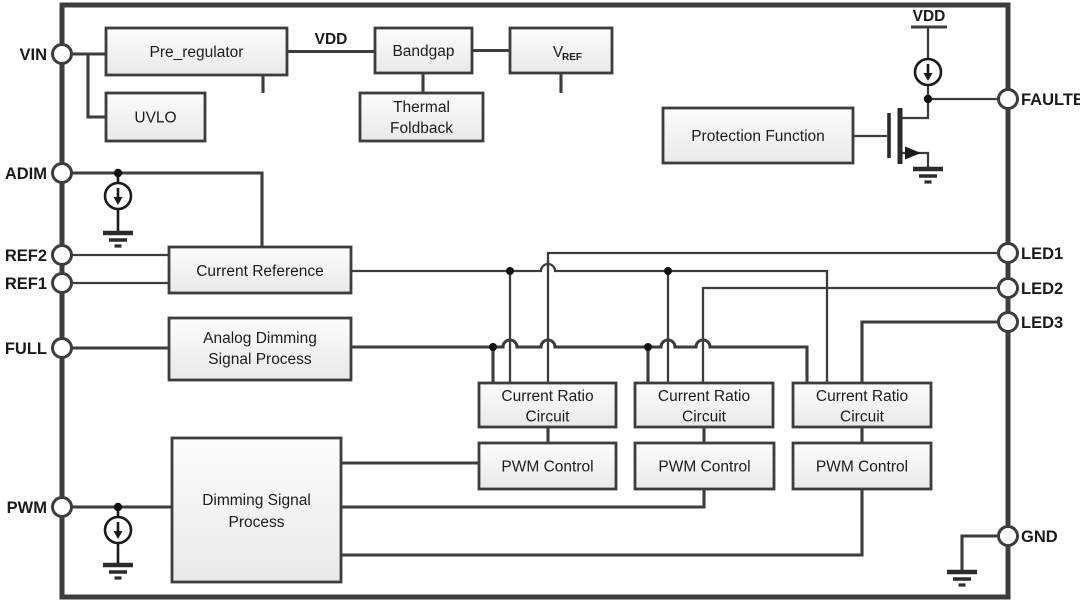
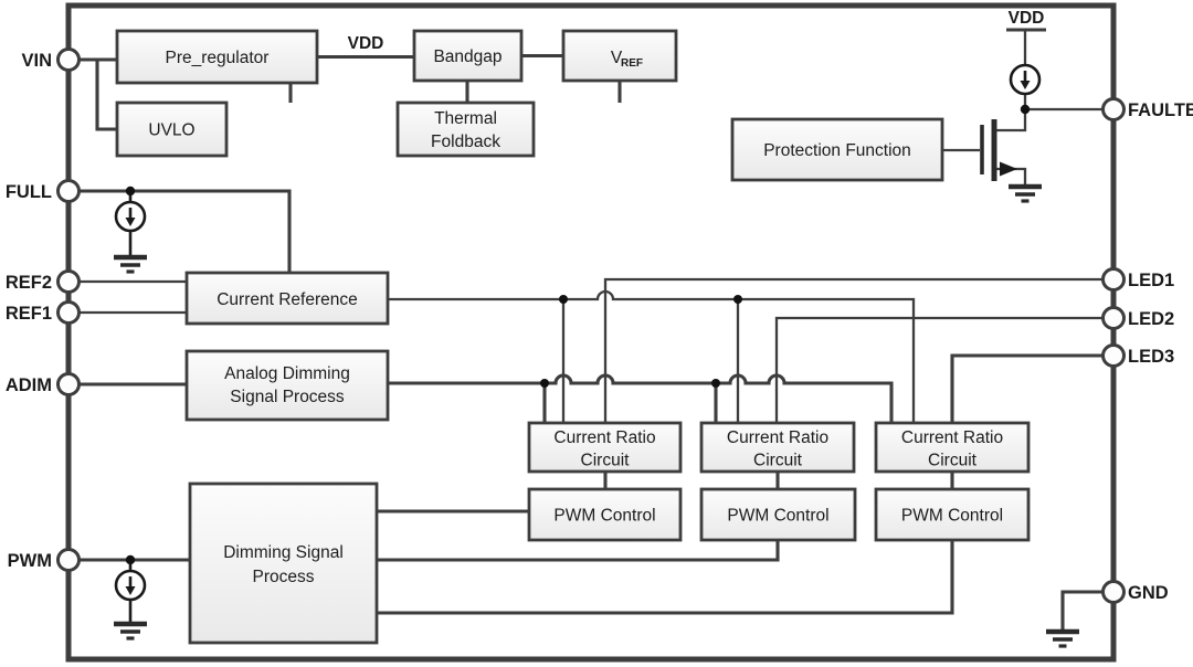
  Pre_regulator
  UVLO
  Bandgap
  V
  REF
  Thermal
  Foldback
  Protection Function
  Current Reference
  Analog Dimming
  Signal Process
  Dimming Signal
  Process
  Current Ratio
  Circuit
  PWM Control
  Current Ratio
  Circuit
  PWM Control
  Current Ratio
  Circuit
  PWM Control
  VIN
- ADIM
+ FULL
  REF2
  REF1
- FULL
+ ADIM
  PWM
  FAULTB
  LED1
  LED2
  LED3
  GND
  VDD
  VDD
